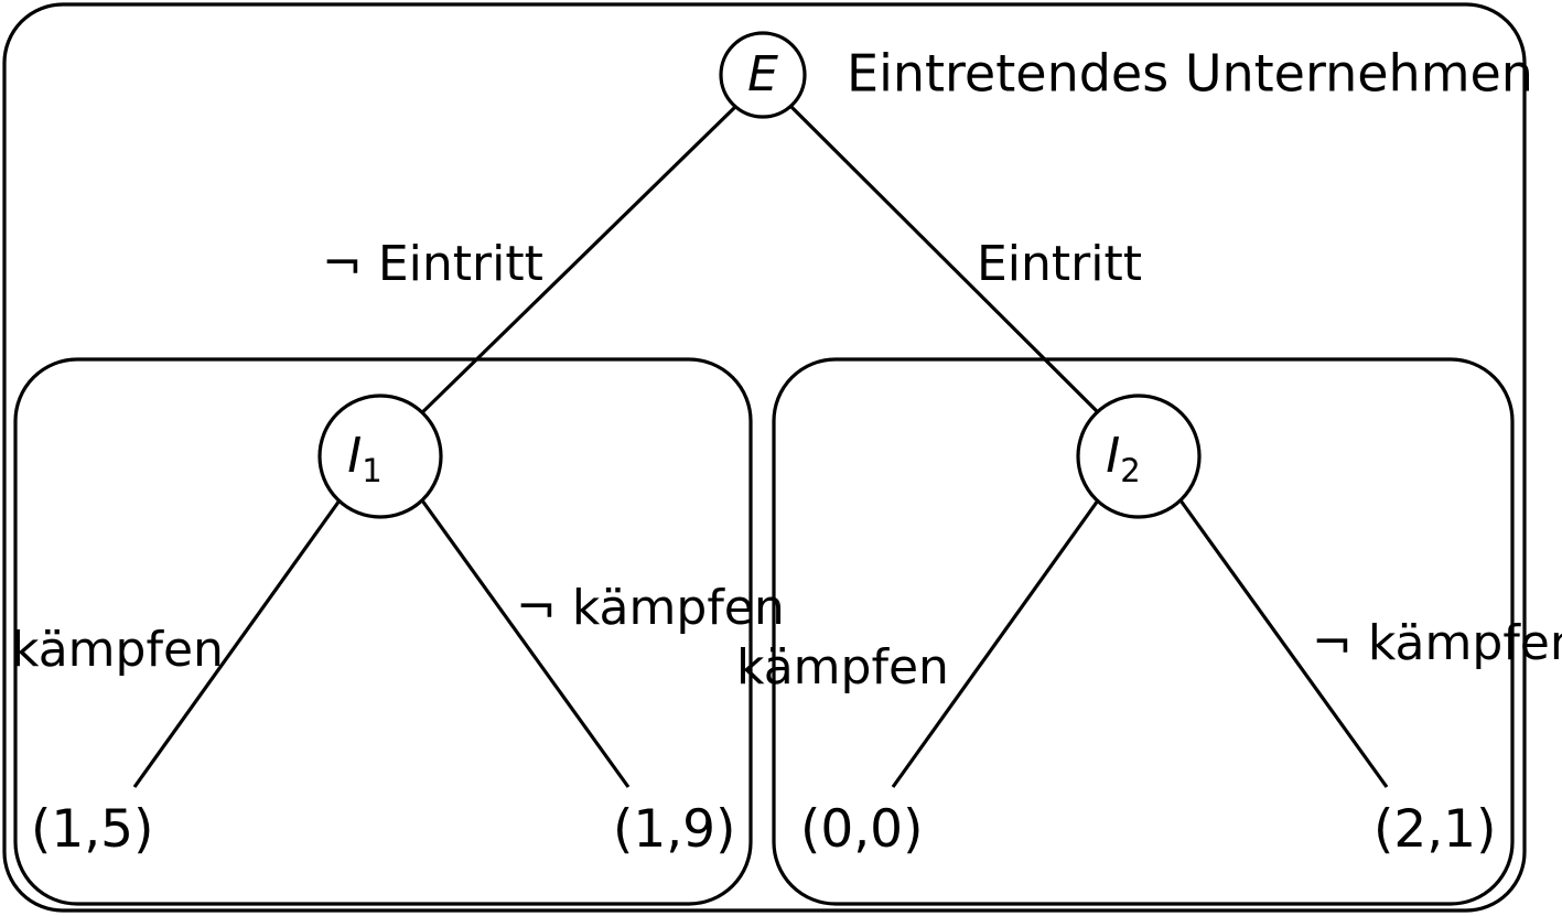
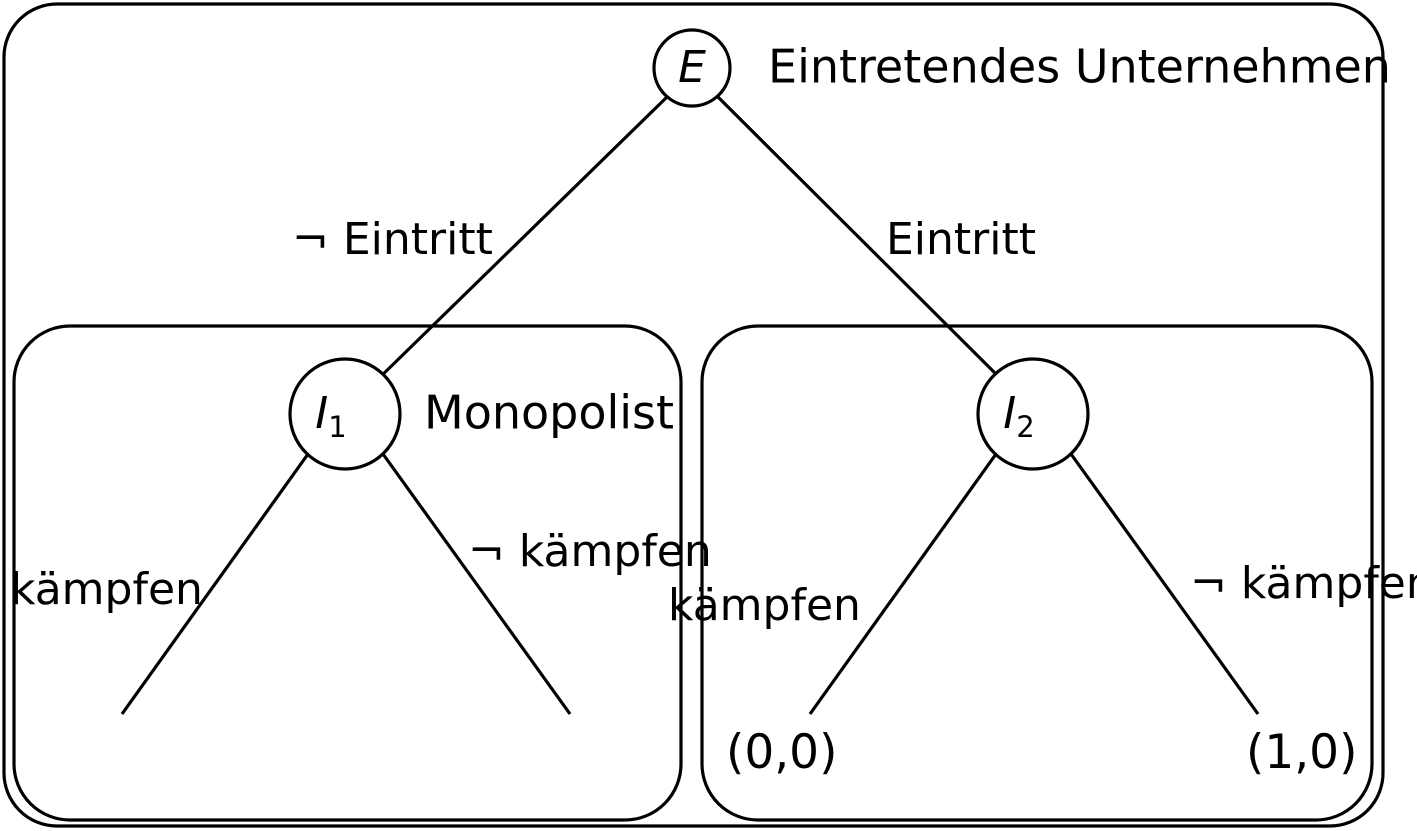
  E
  Eintretendes Unternehmen
  I1
+ Monopolist
  I2
  ¬ Eintritt
  Eintritt
  kämpfen
  ¬ kämpfen
  kämpfen
  ¬ kämpfe
- (1,5)
- (1,9)
  (0,0)
- (2,1)
+ (1,0)
